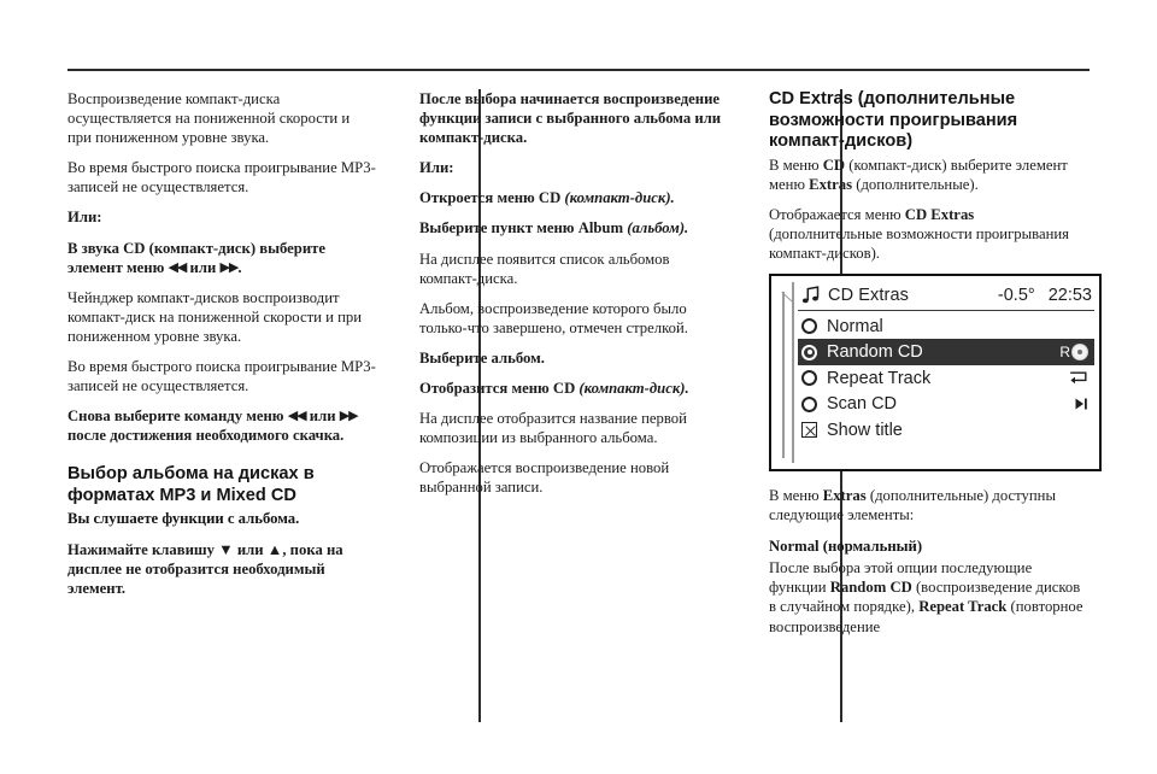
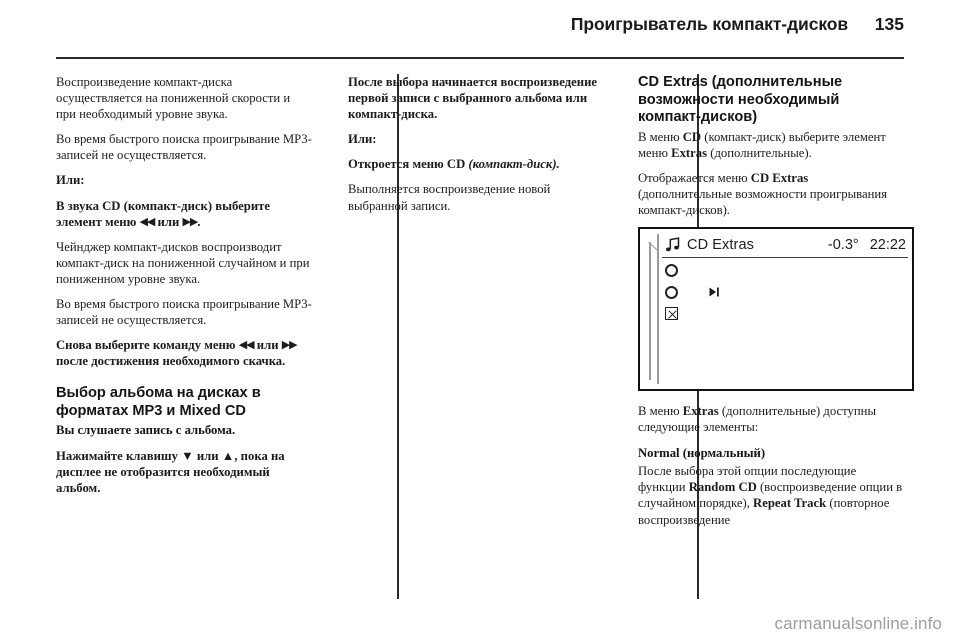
+ Проигрыватель компакт-дисков
+ 135
- Воспроизведение компакт-диска осуществляется на пониженной скорости и при пониженном уровне звука.
+ Воспроизведение компакт-диска осуществляется на пониженной скорости и при необходимый уровне звука.
  Во время быстрого поиска проигрывание MP3-записей не осуществляется.
  Или:
  В звука CD (компакт-диск) выберите элемент меню ◀◀ или ▶▶.
- Чейнджер компакт-дисков воспроизводит компакт-диск на пониженной скорости и при пониженном уровне звука.
+ Чейнджер компакт-дисков воспроизводит компакт-диск на пониженной случайном и при пониженном уровне звука.
  Во время быстрого поиска проигрывание MP3-записей не осуществляется.
  Снова выберите команду меню ◀◀ или ▶▶ после достижения необходимого скачка.
  Выбор альбома на дисках в форматах MP3 и Mixed CD
- Вы слушаете функции с альбома.
+ Вы слушаете запись с альбома.
- Нажимайте клавишу ▼ или ▲, пока на дисплее не отобразится необходимый элемент.
+ Нажимайте клавишу ▼ или ▲, пока на дисплее не отобразится необходимый альбом.
- После выбора начинается воспроизведение функции записи с выбранного альбома или компакт-диска.
+ После выбора начинается воспроизведение первой записи с выбранного альбома или компакт-диска.
  Или:
  Откроется меню CD (компакт-диск).
- Выберите пункт меню Album (альбом).
- На дисплее появится список альбомов компакт-диска.
- Альбом, воспроизведение которого было только-что завершено, отмечен стрелкой.
- Выберите альбом.
- Отобразится меню CD (компакт-диск).
- На дисплее отобразится название первой композиции из выбранного альбома.
- Отображается воспроизведение новой выбранной записи.
+ Выполняется воспроизведение новой выбранной записи.
- CD Extras (дополнительные возможности проигрывания компакт-дисков)
+ CD Extras (дополнительные возможности необходимый компакт-дисков)
  В меню CD (компакт-диск) выберите элемент меню Extras (дополнительные).
  Отображается меню CD Extras (дополнительные возможности проигрывания компакт-дисков).
  CD Extras
- -0.5°
+ -0.3°
- 22:53
+ 22:22
- Normal
- Random CD
- R
- Repeat Track
- Scan CD
- Show title
  В меню Extras (дополнительные) доступны следующие элементы:
  Normal (нормальный)
- После выбора этой опции последующие функции Random CD (воспроизведение дисков в случайном порядке), Repeat Track (повторное воспроизведение
+ После выбора этой опции последующие функции Random CD (воспроизведение опции в случайном порядке), Repeat Track (повторное воспроизведение
+ carmanualsonline.info
